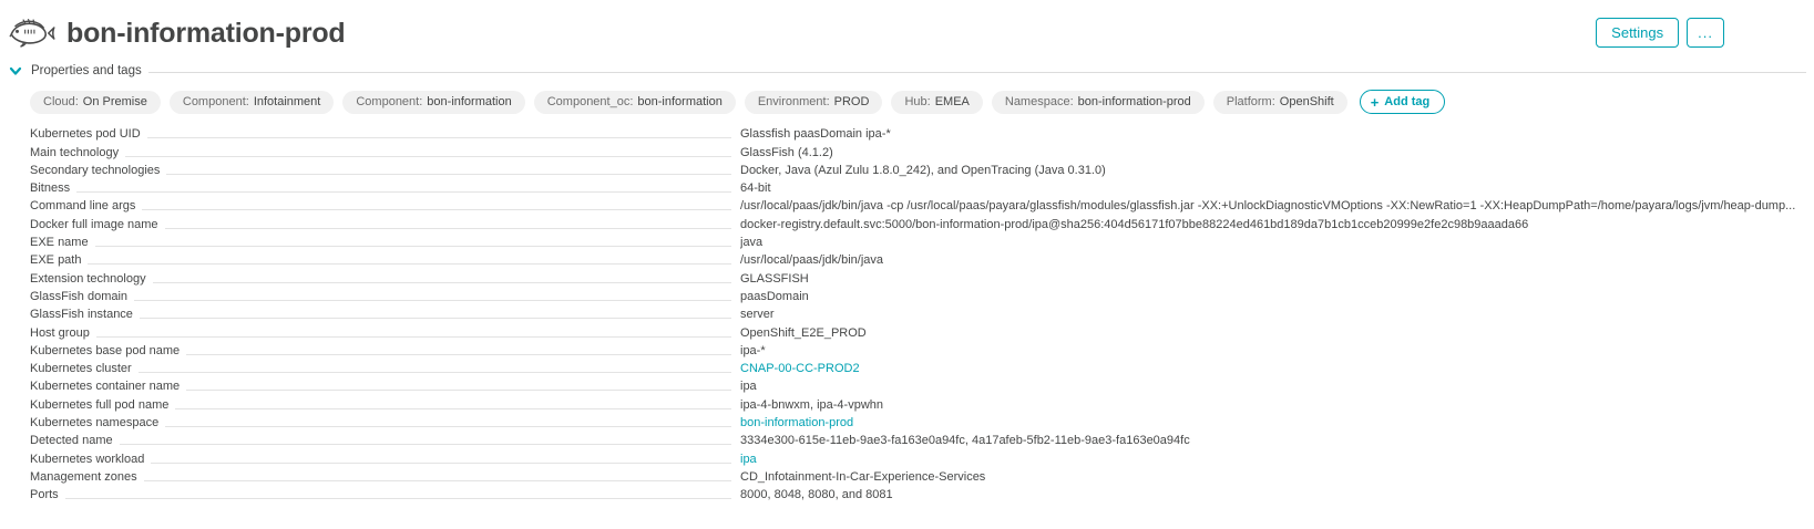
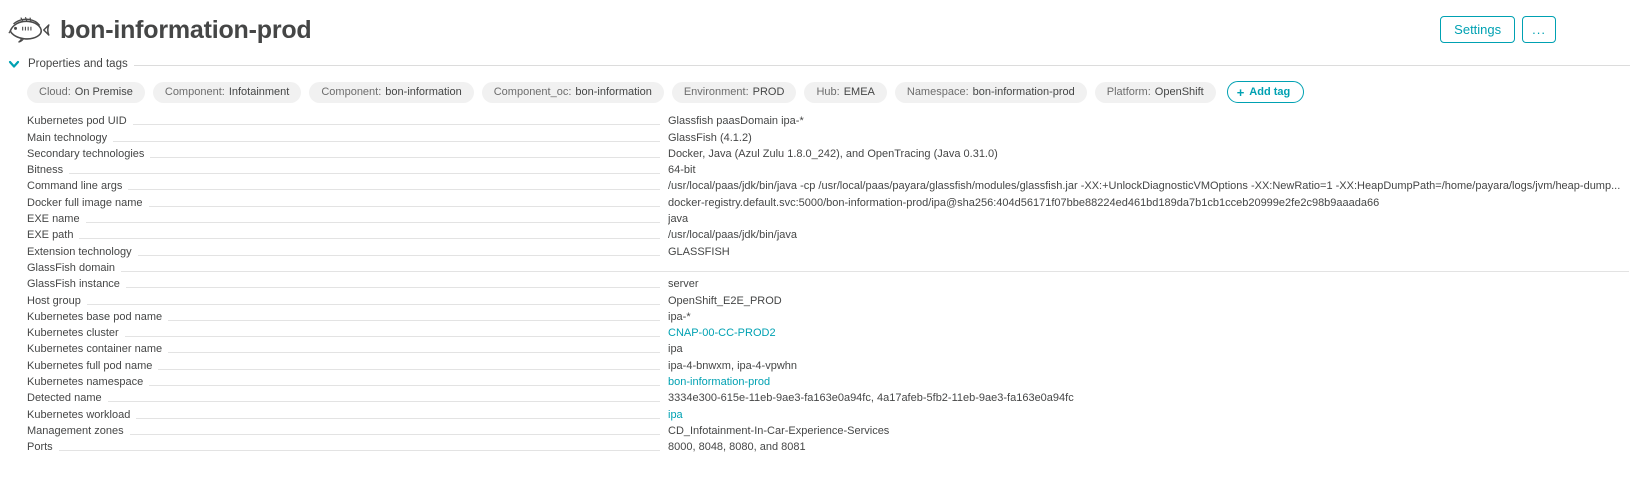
  bon-information-prod
  Settings
  ...
  Properties and tags
  Cloud:
  On Premise
  Component:
  Infotainment
  Component:
  bon-information
  Component_oc:
  bon-information
  Environment:
  PROD
  Hub:
  EMEA
  Namespace:
  bon-information-prod
  Platform:
  OpenShift
  +
  Add tag
  Kubernetes pod UID
  Glassfish paasDomain ipa-*
  Main technology
  GlassFish (4.1.2)
  Secondary technologies
  Docker, Java (Azul Zulu 1.8.0_242), and OpenTracing (Java 0.31.0)
  Bitness
  64-bit
  Command line args
  /usr/local/paas/jdk/bin/java -cp /usr/local/paas/payara/glassfish/modules/glassfish.jar -XX:+UnlockDiagnosticVMOptions -XX:NewRatio=1 -XX:HeapDumpPath=/home/payara/logs/jvm/heap-dump...
  Docker full image name
  docker-registry.default.svc:5000/bon-information-prod/ipa@sha256:404d56171f07bbe88224ed461bd189da7b1cb1cceb20999e2fe2c98b9aaada66
  EXE name
  java
  EXE path
  /usr/local/paas/jdk/bin/java
  Extension technology
  GLASSFISH
  GlassFish domain
- paasDomain
  GlassFish instance
  server
  Host group
  OpenShift_E2E_PROD
  Kubernetes base pod name
  ipa-*
  Kubernetes cluster
  CNAP-00-CC-PROD2
  Kubernetes container name
  ipa
  Kubernetes full pod name
  ipa-4-bnwxm, ipa-4-vpwhn
  Kubernetes namespace
  bon-information-prod
  Detected name
  3334e300-615e-11eb-9ae3-fa163e0a94fc, 4a17afeb-5fb2-11eb-9ae3-fa163e0a94fc
  Kubernetes workload
  ipa
  Management zones
  CD_Infotainment-In-Car-Experience-Services
  Ports
  8000, 8048, 8080, and 8081
